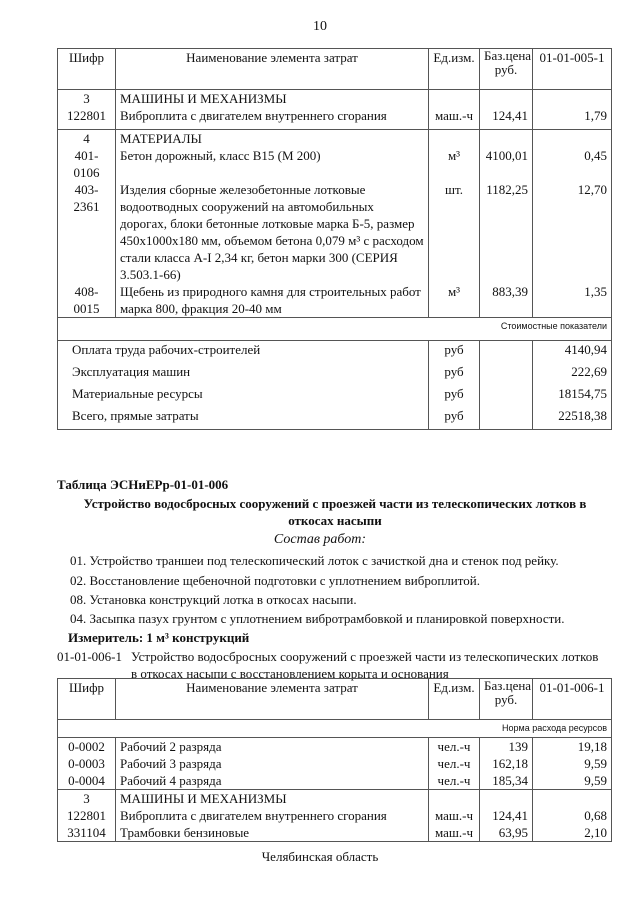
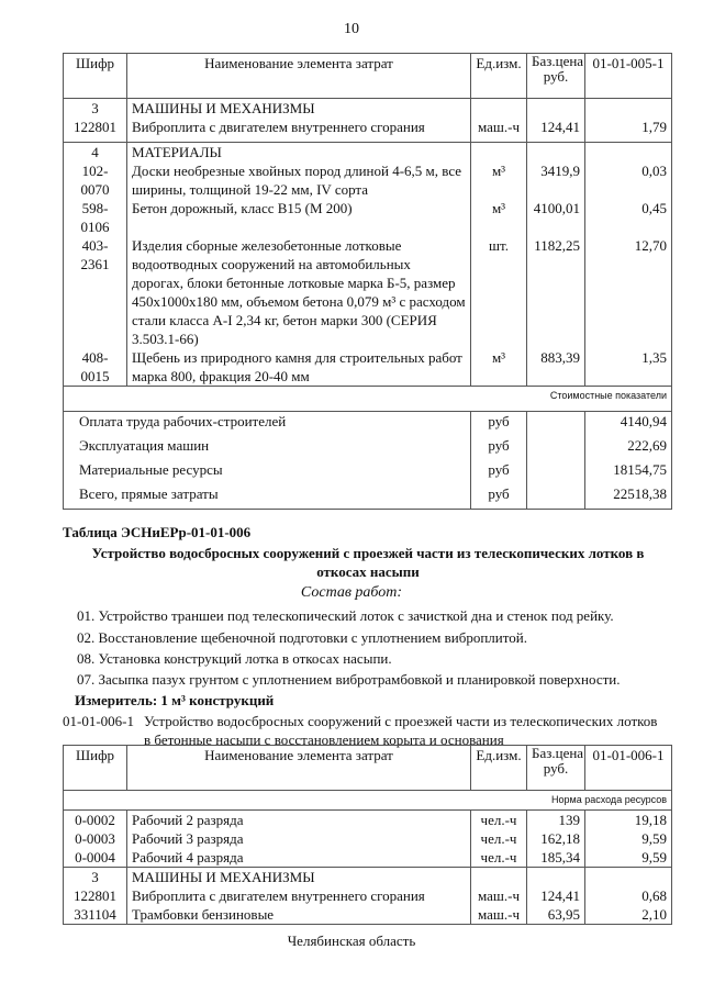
  10
  Шифр	Наименование элемента затрат	Ед.изм.	Баз.ценаруб.	01-01-005-1
  3	МАШИНЫ И МЕХАНИЗМЫ
  122801	Виброплита с двигателем внутреннего сгорания	маш.-ч	124,41	1,79
  4	МАТЕРИАЛЫ
+ 102-0070	Доски необрезные хвойных пород длиной 4-6,5 м, все ширины, толщиной 19-22 мм, IV сорта	м³	3419,9	0,03
- 401-0106	Бетон дорожный, класс B15 (М 200)	м³	4100,01	0,45
+ 598-0106	Бетон дорожный, класс B15 (М 200)	м³	4100,01	0,45
  403-2361	Изделия сборные железобетонные лотковые водоотводных сооружений на автомобильных дорогах, блоки бетонные лотковые марка Б-5, размер 450х1000х180 мм, объемом бетона 0,079 м³ с расходом стали класса A-I 2,34 кг, бетон марки 300 (СЕРИЯ 3.503.1-66)	шт.	1182,25	12,70
  408-0015	Щебень из природного камня для строительных работ марка 800, фракция 20-40 мм	м³	883,39	1,35
  Стоимостные показатели
  Оплата труда рабочих-строителей	руб		4140,94
  Эксплуатация машин	руб		222,69
  Материальные ресурсы	руб		18154,75
  Всего, прямые затраты	руб		22518,38
  Таблица ЭСНиЕРр-01-01-006
  Устройство водосбросных сооружений с проезжей части из телескопических лотков в
  откосах насыпи
  Состав работ:
  01. Устройство траншеи под телескопический лоток с зачисткой дна и стенок под рейку.
  02. Восстановление щебеночной подготовки с уплотнением виброплитой.
  08. Установка конструкций лотка в откосах насыпи.
- 04. Засыпка пазух грунтом с уплотнением вибротрамбовкой и планировкой поверхности.
+ 07. Засыпка пазух грунтом с уплотнением вибротрамбовкой и планировкой поверхности.
  Измеритель: 1 м³ конструкций
  01-01-006-1
  Устройство водосбросных сооружений с проезжей части из телескопических лотков
- в откосах насыпи с восстановлением корыта и основания
+ в бетонные насыпи с восстановлением корыта и основания
  Шифр	Наименование элемента затрат	Ед.изм.	Баз.ценаруб.	01-01-006-1
  Норма расхода ресурсов
  0-0002	Рабочий 2 разряда	чел.-ч	139	19,18
  0-0003	Рабочий 3 разряда	чел.-ч	162,18	9,59
  0-0004	Рабочий 4 разряда	чел.-ч	185,34	9,59
  3	МАШИНЫ И МЕХАНИЗМЫ
  122801	Виброплита с двигателем внутреннего сгорания	маш.-ч	124,41	0,68
  331104	Трамбовки бензиновые	маш.-ч	63,95	2,10
  Челябинская область
